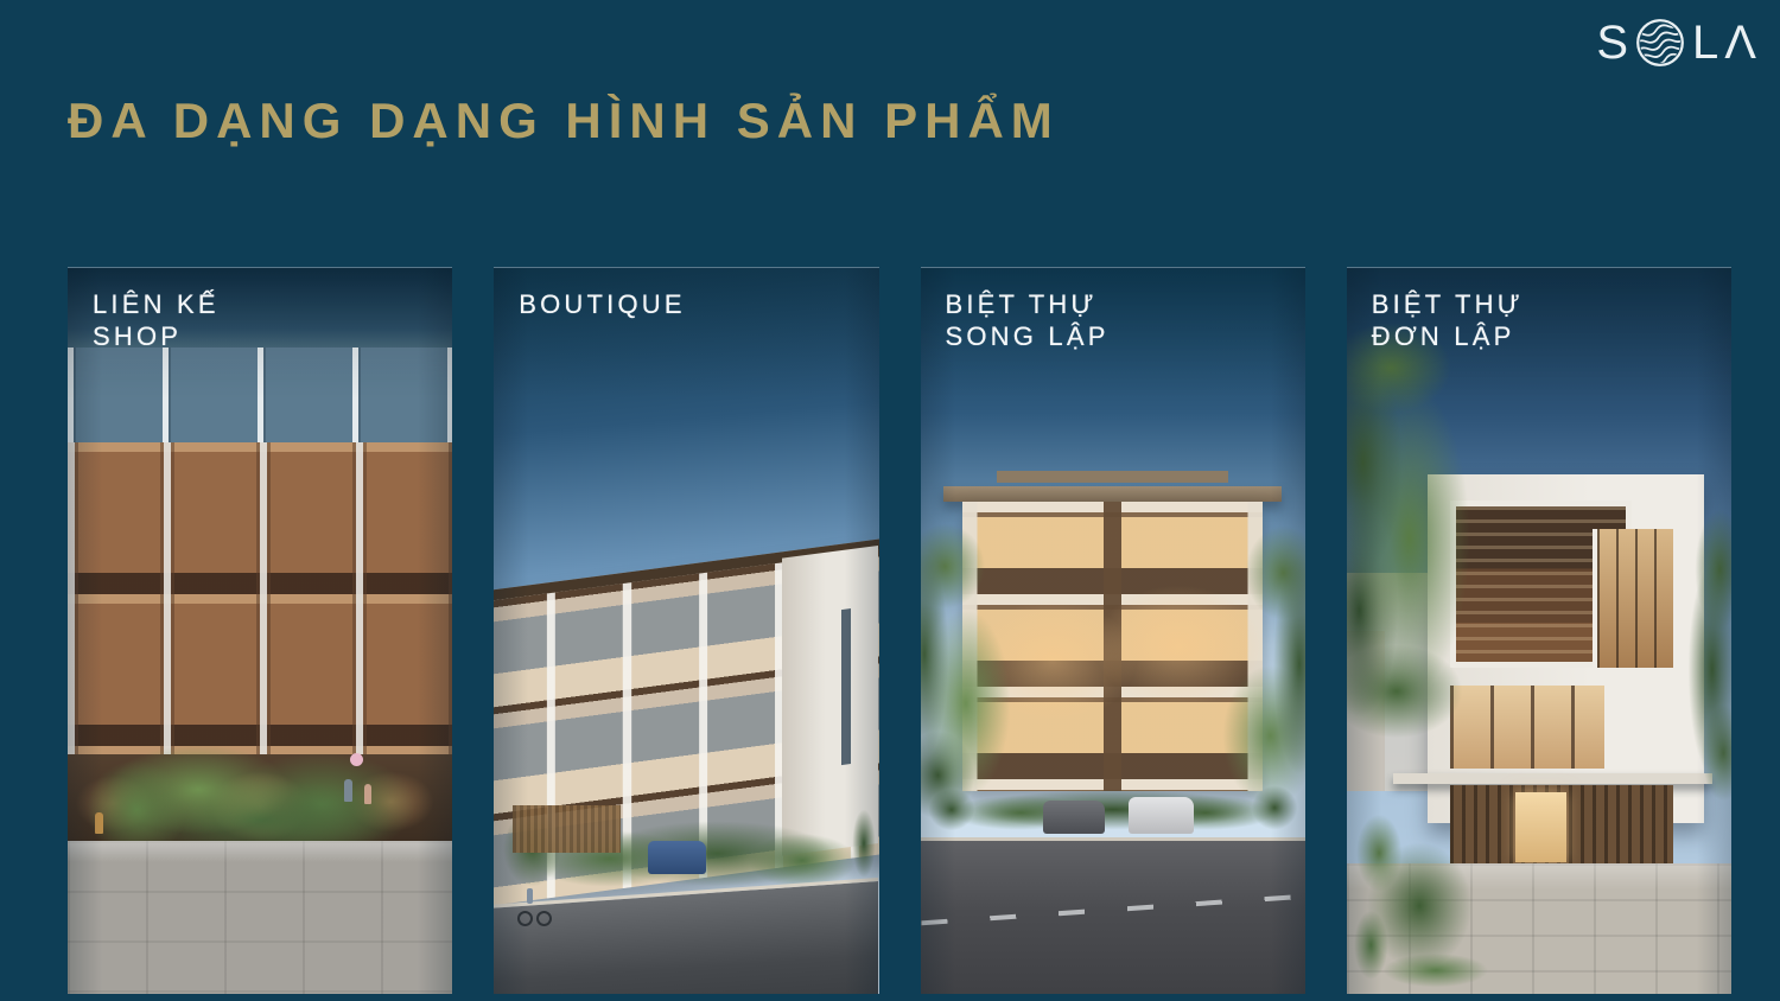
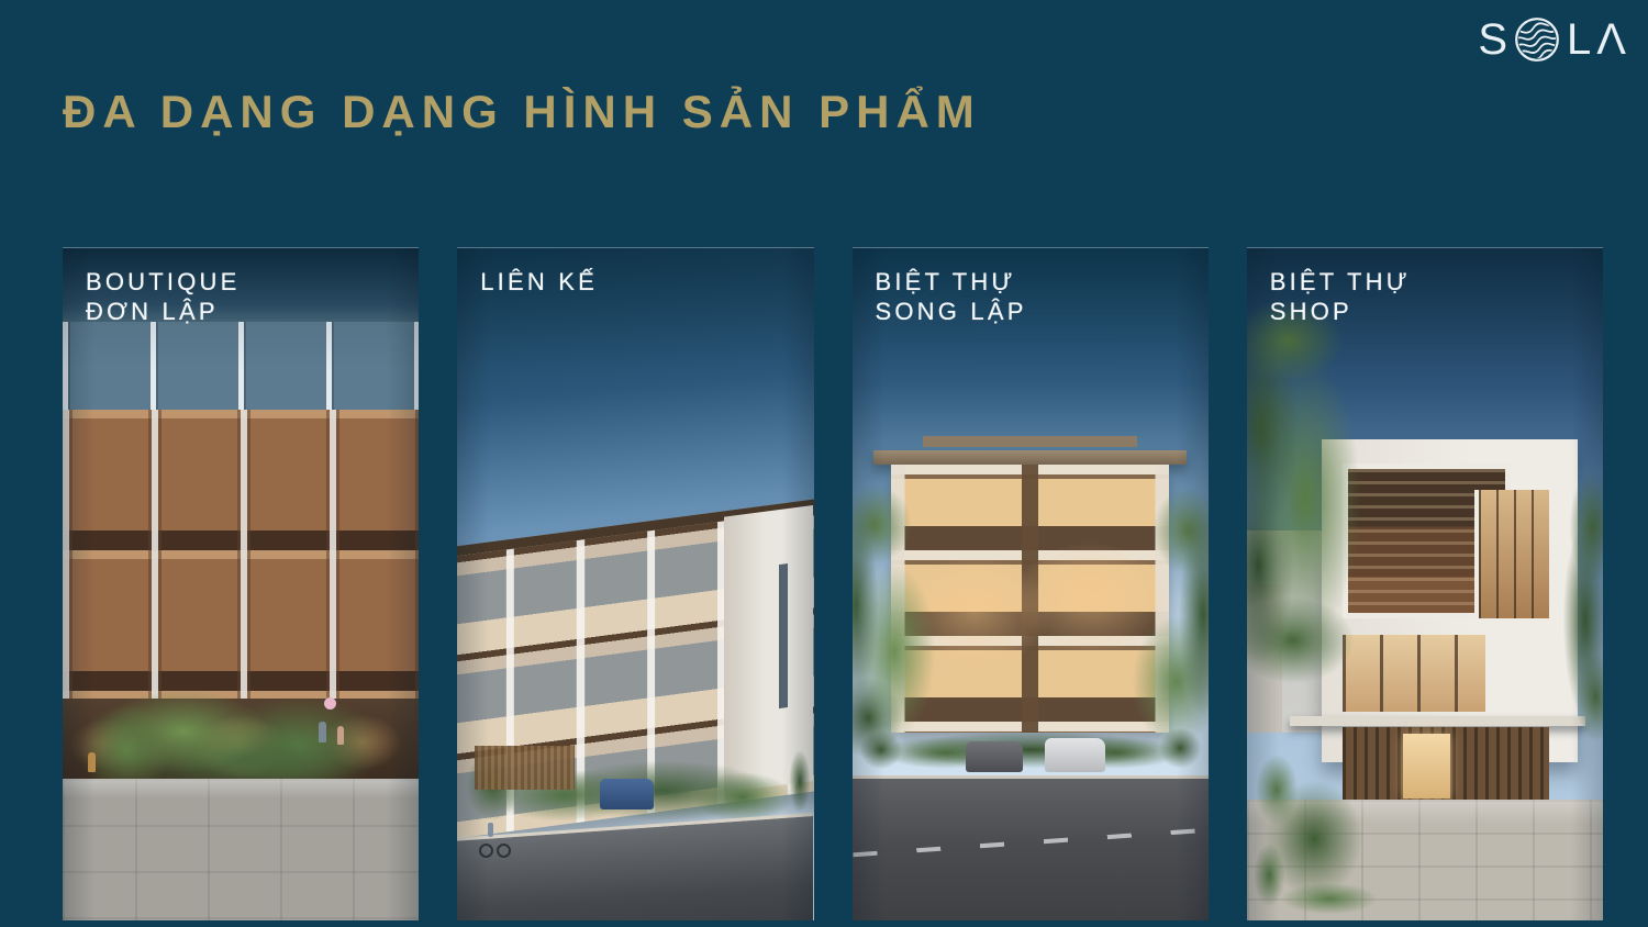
  S
  L
  Λ
  ĐA DẠNG DẠNG HÌNH SẢN PHẨM
- LIÊN KẾ
+ BOUTIQUE
- SHOP
+ ĐƠN LẬP
- BOUTIQUE
+ LIÊN KẾ
  BIỆT THỰ
  SONG LẬP
  BIỆT THỰ
- ĐƠN LẬP
+ SHOP
